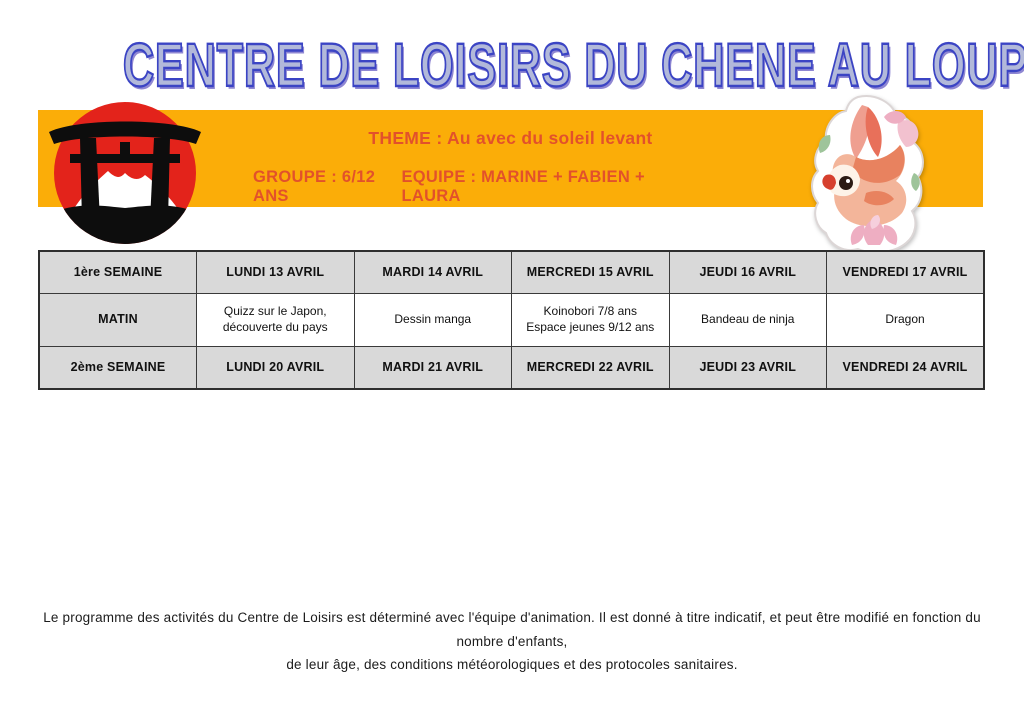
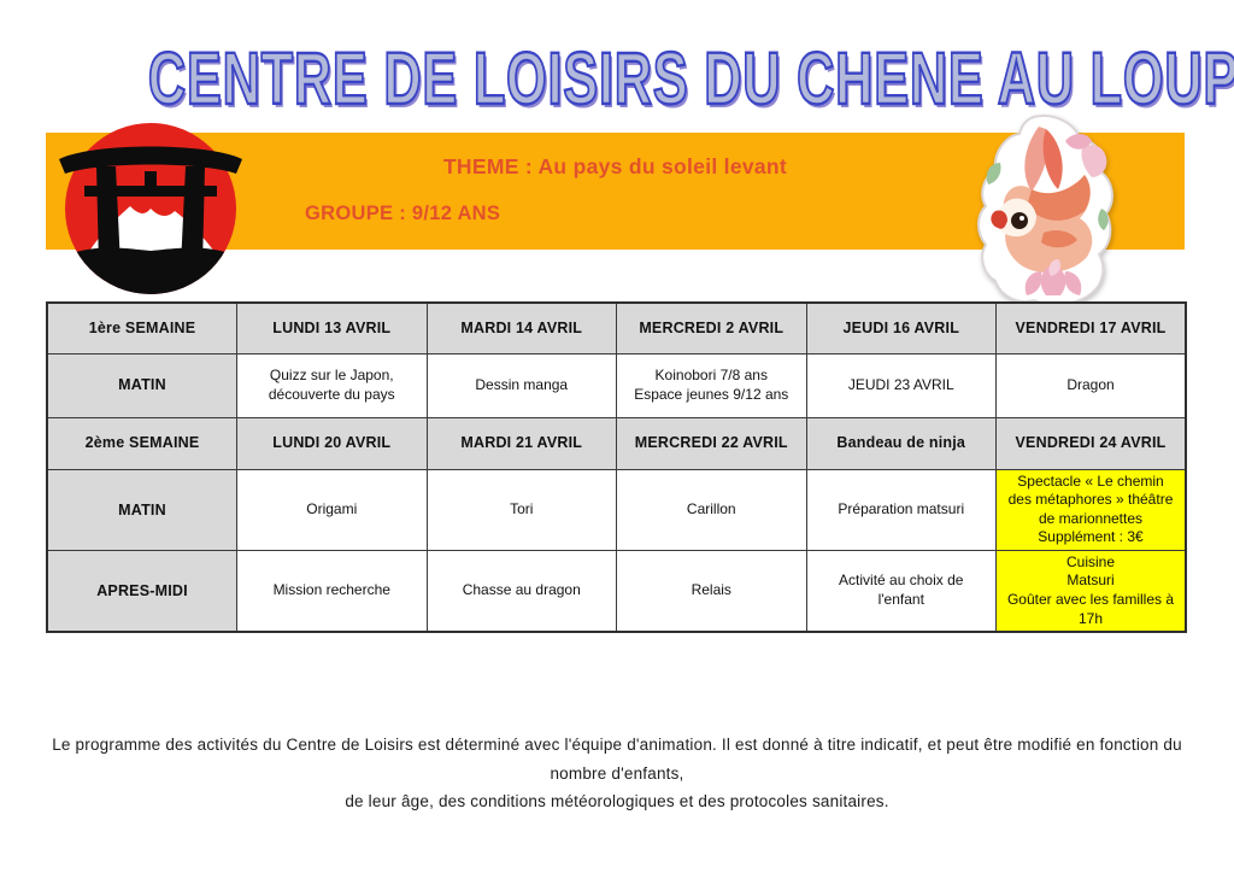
  CENTRE DE LOISIRS DU CHENE AU LOUP
- THEME : Au avec du soleil levant
+ THEME : Au pays du soleil levant
- GROUPE : 6/12 ANS
+ GROUPE : 9/12 ANS
- EQUIPE : MARINE + FABIEN + LAURA
- 1ère SEMAINE	LUNDI 13 AVRIL	MARDI 14 AVRIL	MERCREDI 15 AVRIL	JEUDI 16 AVRIL	VENDREDI 17 AVRIL
+ 1ère SEMAINE	LUNDI 13 AVRIL	MARDI 14 AVRIL	MERCREDI 2 AVRIL	JEUDI 16 AVRIL	VENDREDI 17 AVRIL
- MATIN	Quizz sur le Japon, découverte du pays	Dessin manga	Koinobori 7/8 ans Espace jeunes 9/12 ans	Bandeau de ninja	Dragon
+ MATIN	Quizz sur le Japon, découverte du pays	Dessin manga	Koinobori 7/8 ans Espace jeunes 9/12 ans	JEUDI 23 AVRIL	Dragon
- 2ème SEMAINE	LUNDI 20 AVRIL	MARDI 21 AVRIL	MERCREDI 22 AVRIL	JEUDI 23 AVRIL	VENDREDI 24 AVRIL
+ 2ème SEMAINE	LUNDI 20 AVRIL	MARDI 21 AVRIL	MERCREDI 22 AVRIL	Bandeau de ninja	VENDREDI 24 AVRIL
+ MATIN	Origami	Tori	Carillon	Préparation matsuri	Spectacle « Le chemin des métaphores » théâtre de marionnettes Supplément : 3€
+ APRES-MIDI	Mission recherche	Chasse au dragon	Relais	Activité au choix de l'enfant	Cuisine Matsuri Goûter avec les familles à 17h
  Le programme des activités du Centre de Loisirs est déterminé avec l'équipe d'animation. Il est donné à titre indicatif, et peut être modifié en fonction du nombre d'enfants,
  de leur âge, des conditions météorologiques et des protocoles sanitaires.
